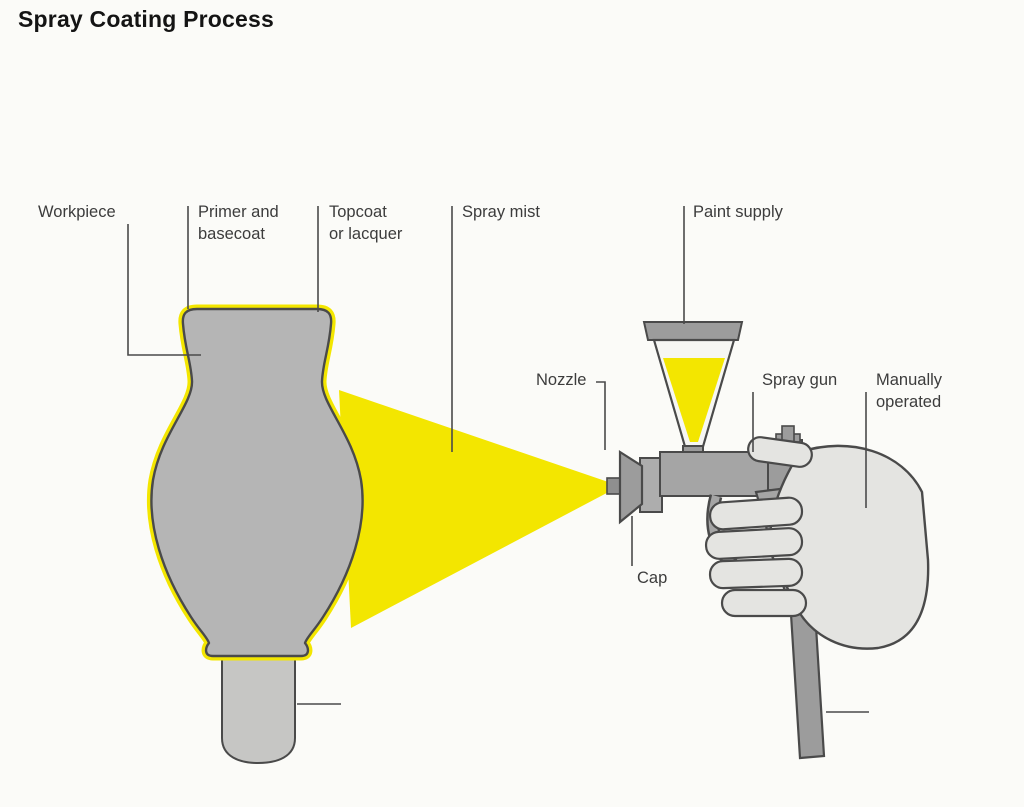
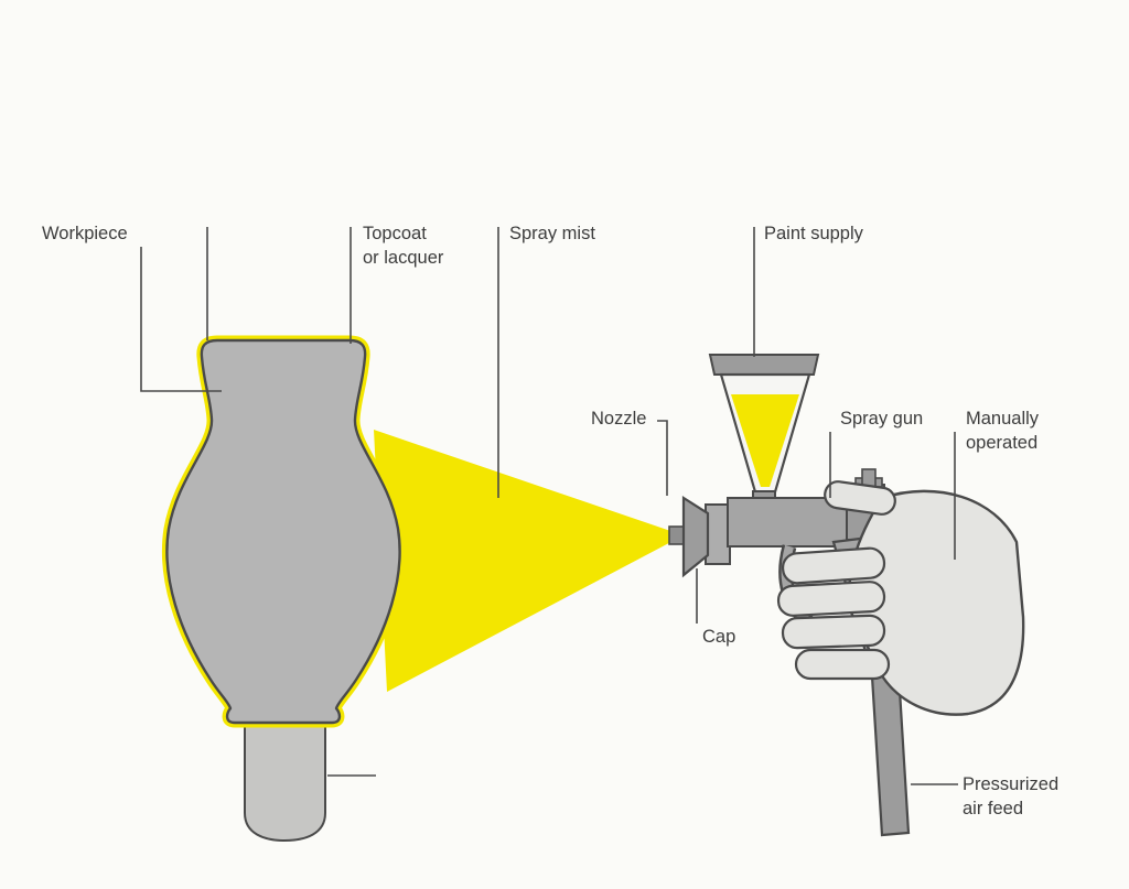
- Spray Coating Process
  Workpiece
- Primer and
- basecoat
  Topcoat
  or lacquer
  Spray mist
  Paint supply
  Nozzle
  Spray gun
  Manually
  operated
  Cap
+ Pressurized
+ air feed
